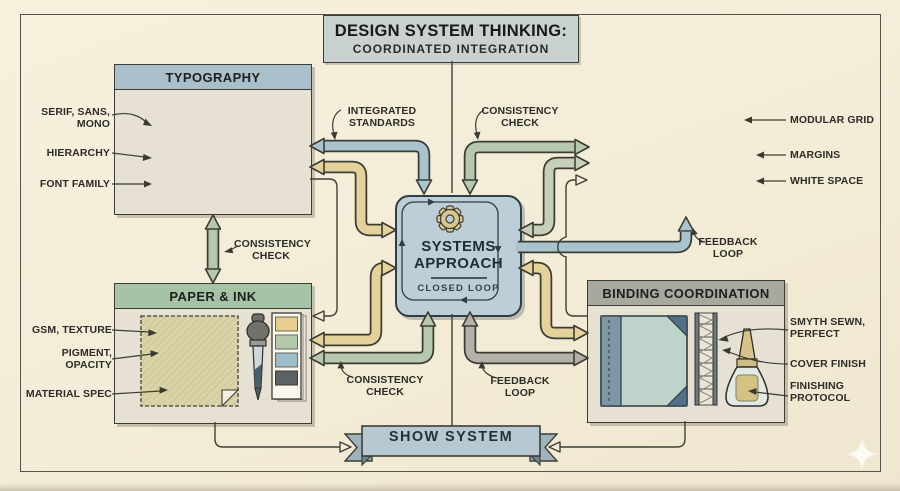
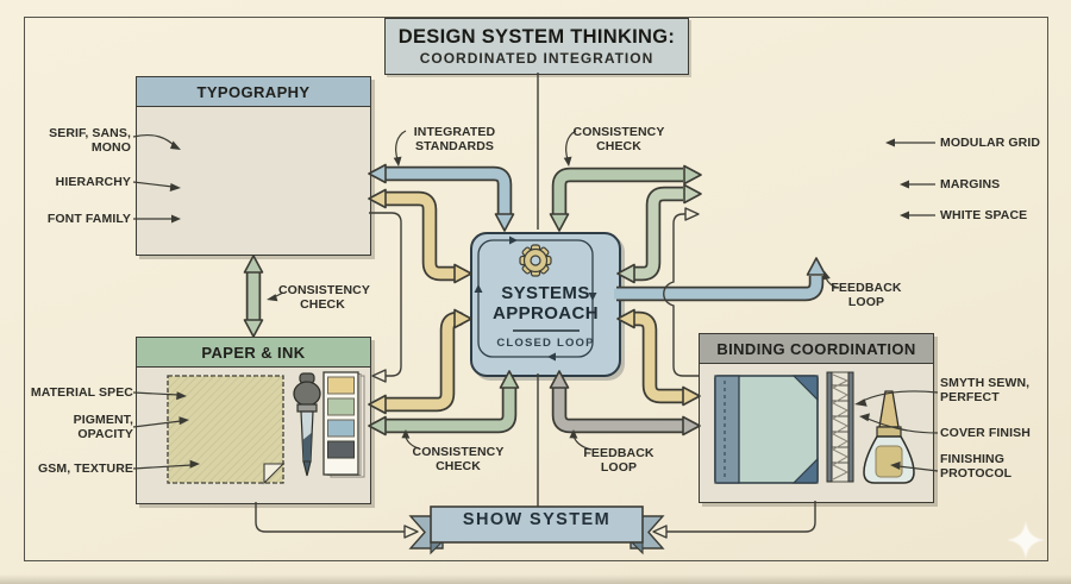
  DESIGN SYSTEM THINKING:
  COORDINATED INTEGRATION
  TYPOGRAPHY
  PAPER & INK
  BINDING COORDINATION
  SYSTEMS
  APPROACH
  CLOSED LOOP
  SHOW SYSTEM
  SERIF, SANS,
  MONO
  HIERARCHY
  FONT FAMILY
  MODULAR GRID
  MARGINS
  WHITE SPACE
- GSM, TEXTURE
+ MATERIAL SPEC
  PIGMENT,
  OPACITY
- MATERIAL SPEC
+ GSM, TEXTURE
  SMYTH SEWN,
  PERFECT
  COVER FINISH
  FINISHING
  PROTOCOL
  INTEGRATED
  STANDARDS
  CONSISTENCY
  CHECK
  CONSISTENCY
  CHECK
  CONSISTENCY
  CHECK
  FEEDBACK
  LOOP
  FEEDBACK
  LOOP
